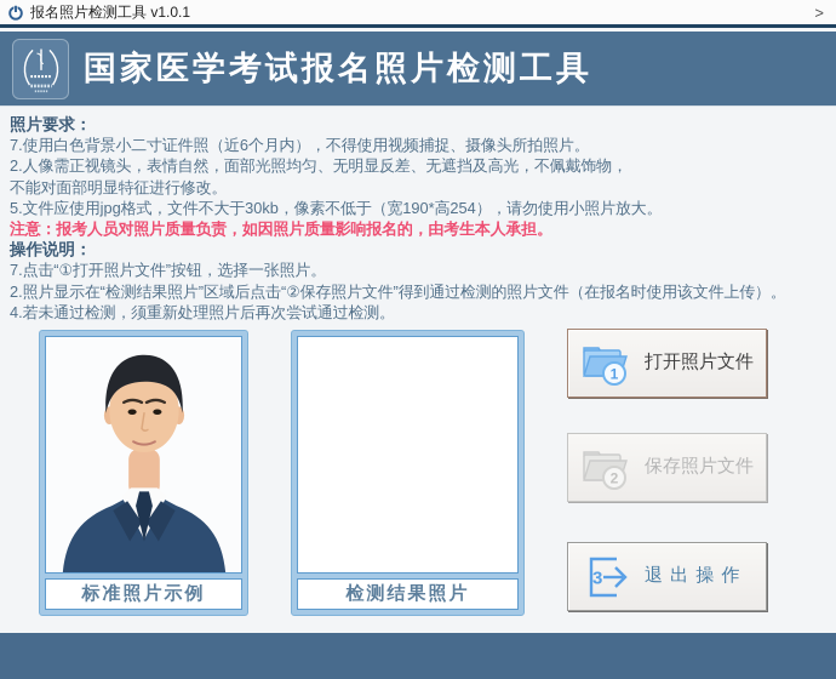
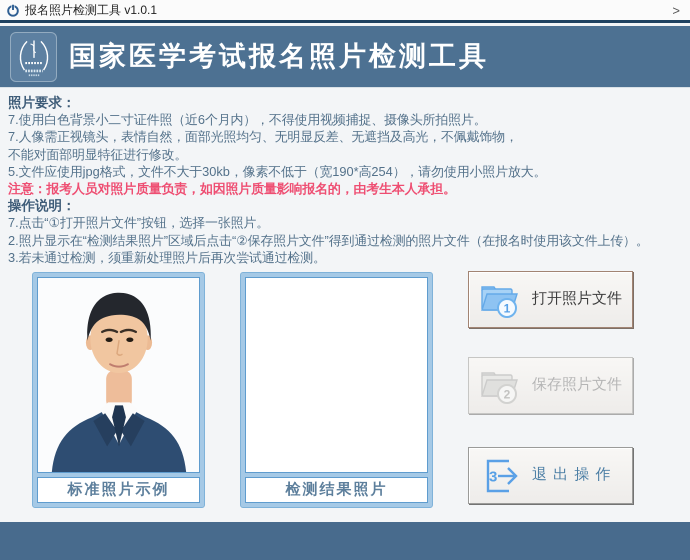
  报名照片检测工具 v1.0.1
  >
  国家医学考试报名照片检测工具
  照片要求：
  7.使用白色背景小二寸证件照（近6个月内），不得使用视频捕捉、摄像头所拍照片。
- 2.人像需正视镜头，表情自然，面部光照均匀、无明显反差、无遮挡及高光，不佩戴饰物，
+ 7.人像需正视镜头，表情自然，面部光照均匀、无明显反差、无遮挡及高光，不佩戴饰物，
  不能对面部明显特征进行修改。
  5.文件应使用jpg格式，文件不大于30kb，像素不低于（宽190*高254），请勿使用小照片放大。
  注意：报考人员对照片质量负责，如因照片质量影响报名的，由考生本人承担。
  操作说明：
  7.点击“①打开照片文件”按钮，选择一张照片。
  2.照片显示在“检测结果照片”区域后点击“②保存照片文件”得到通过检测的照片文件（在报名时使用该文件上传）。
- 4.若未通过检测，须重新处理照片后再次尝试通过检测。
+ 3.若未通过检测，须重新处理照片后再次尝试通过检测。
  标准照片示例
  检测结果照片
  1
  打开照片文件
  2
  保存照片文件
  3
  退 出 操 作
